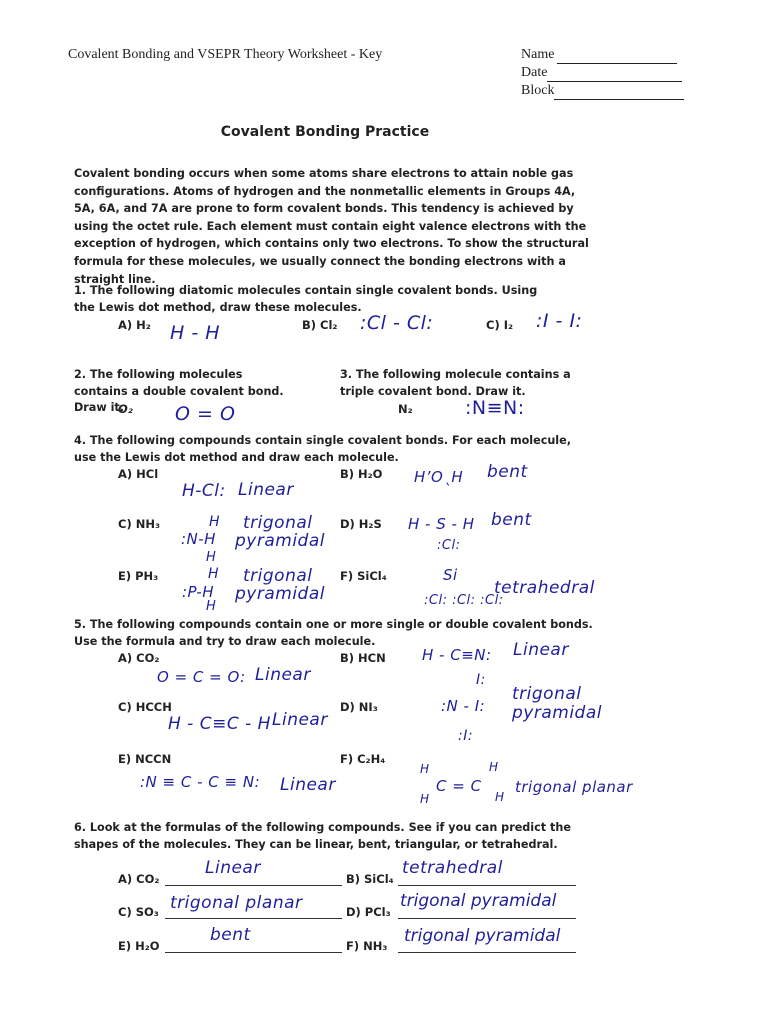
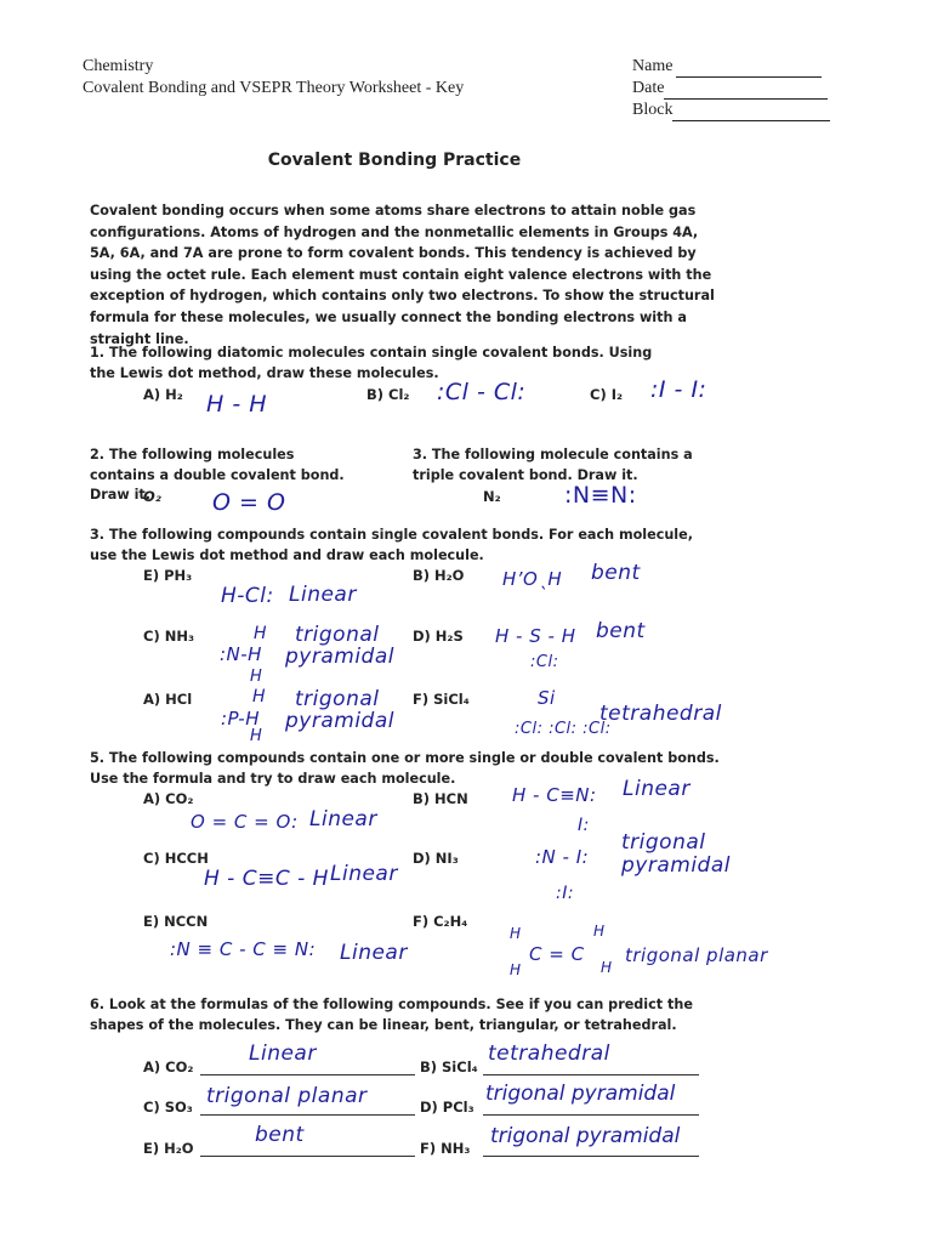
+ Chemistry
  Covalent Bonding and VSEPR Theory Worksheet - Key
  Name
  Date
  Block
  Covalent Bonding Practice
  Covalent bonding occurs when some atoms share electrons to attain noble gas configurations. Atoms of hydrogen and the nonmetallic elements in Groups 4A, 5A, 6A, and 7A are prone to form covalent bonds. This tendency is achieved by using the octet rule. Each element must contain eight valence electrons with the exception of hydrogen, which contains only two electrons. To show the structural formula for these molecules, we usually connect the bonding electrons with a straight line.
  1. The following diatomic molecules contain single covalent bonds. Using the Lewis dot method, draw these molecules.
  A) H₂
  H - H
  B) Cl₂
  :Cl - Cl:
  C) I₂
  :I - I:
  2. The following molecules contains a double covalent bond. Draw it.
  O₂
  O = O
  3. The following molecule contains a triple covalent bond. Draw it.
  N₂
  :N≡N:
- 4. The following compounds contain single covalent bonds. For each molecule, use the Lewis dot method and draw each molecule.
+ 3. The following compounds contain single covalent bonds. For each molecule, use the Lewis dot method and draw each molecule.
- A) HCl
+ E) PH₃
  H-Cl:
  Linear
  B) H₂O
  H’OˎH
  bent
  C) NH₃
  :N-H
  H
  H
  trigonal
  pyramidal
  D) H₂S
  H - S - H
  bent
- E) PH₃
+ A) HCl
  :P-H
  H
  H
  trigonal
  pyramidal
  F) SiCl₄
  :Cl:
  Si
  :Cl: :Cl: :Cl:
  tetrahedral
  5. The following compounds contain one or more single or double covalent bonds. Use the formula and try to draw each molecule.
  A) CO₂
  O = C = O:
  Linear
  B) HCN
  H - C≡N:
  Linear
  C) HCCH
  H - C≡C - H
  Linear
  D) NI₃
  I:
  :N - I:
  :I:
  trigonal
  pyramidal
  E) NCCN
  :N ≡ C - C ≡ N:
  Linear
  F) C₂H₄
  H
  H
  C = C
  H
  H
  trigonal planar
  6. Look at the formulas of the following compounds. See if you can predict the shapes of the molecules. They can be linear, bent, triangular, or tetrahedral.
  A) CO₂
  Linear
  B) SiCl₄
  tetrahedral
  C) SO₃
  trigonal planar
  D) PCl₃
  trigonal pyramidal
  E) H₂O
  bent
  F) NH₃
  trigonal pyramidal
